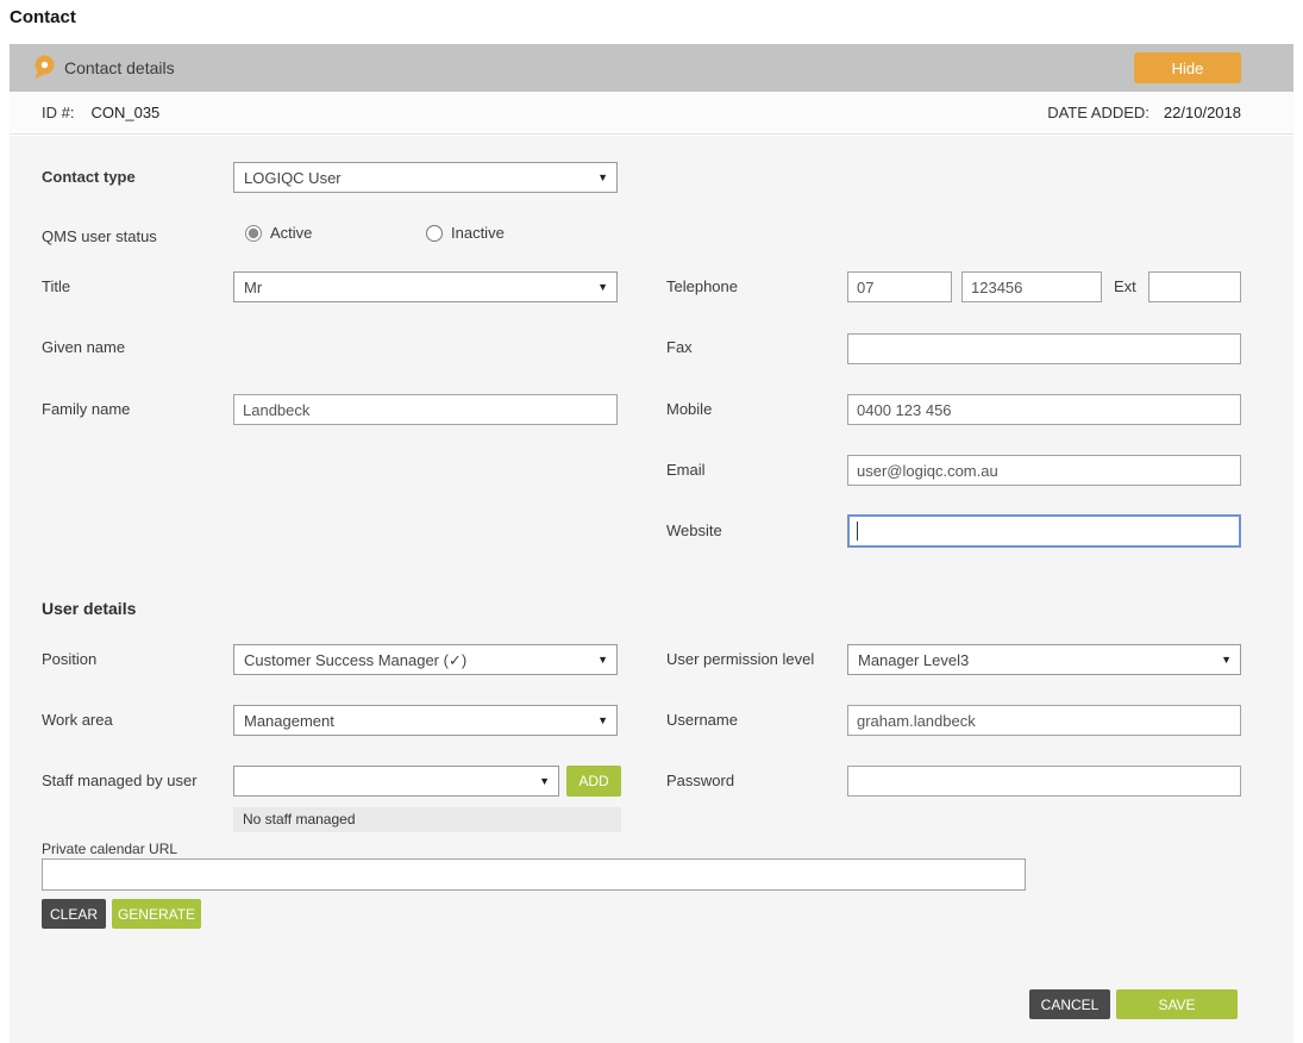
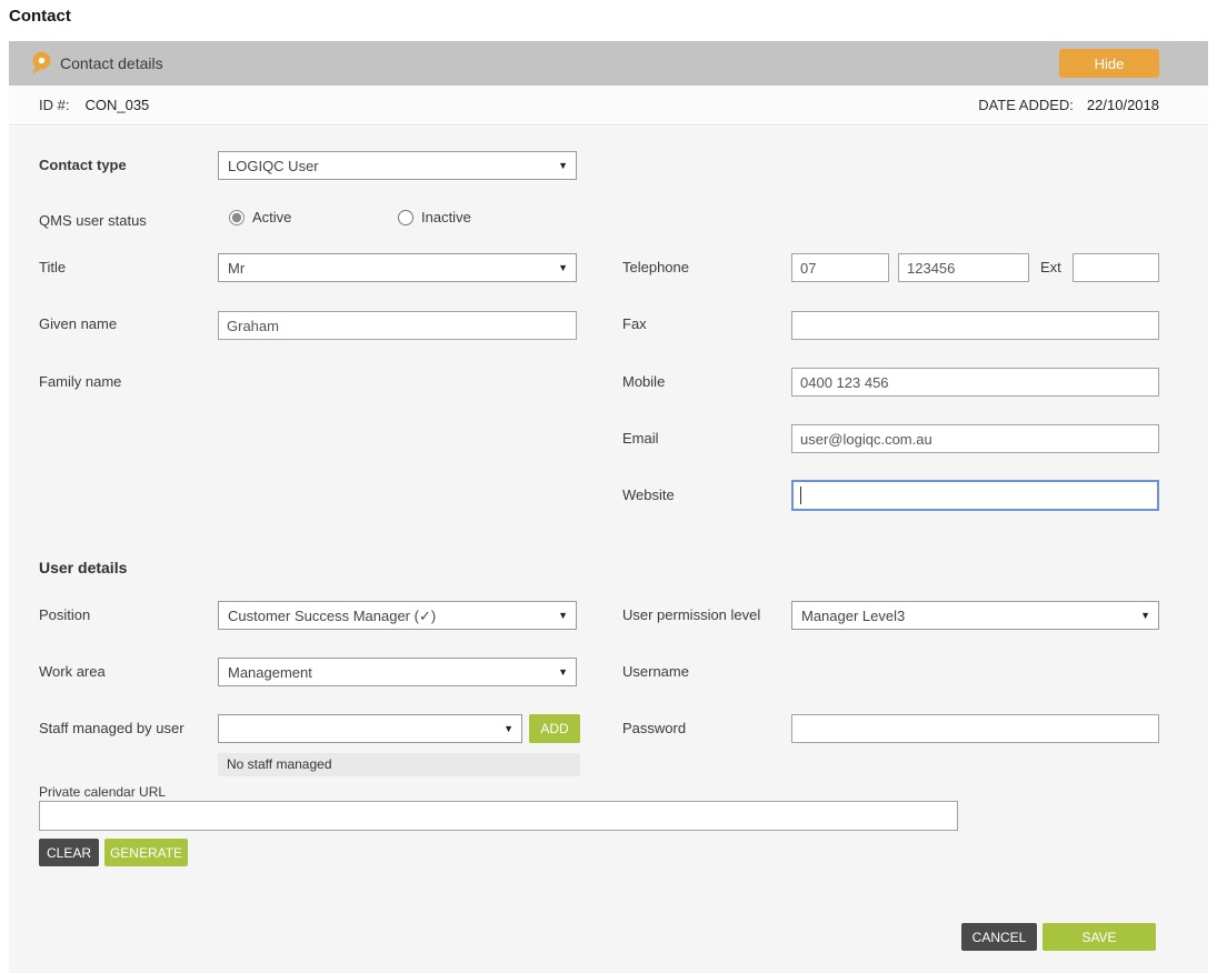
  Contact
  Contact details
  Hide
  ID #: CON_035
  DATE ADDED: 22/10/2018
  Contact type
  LOGIQC User
  ▼
  QMS user status
  Active
  Inactive
  Title
  Mr
  ▼
  Telephone
  07
  123456
  Ext
  Given name
+ Graham
  Fax
  Family name
- Landbeck
  Mobile
  0400 123 456
  Email
  user@logiqc.com.au
  Website
  User details
  Position
  Customer Success Manager (✓)
  ▼
  User permission level
  Manager Level3
  ▼
  Work area
  Management
  ▼
  Username
- graham.landbeck
  Staff managed by user
  ▼
  ADD
  No staff managed
  Password
  Private calendar URL
  CLEAR
  GENERATE
  CANCEL
  SAVE
